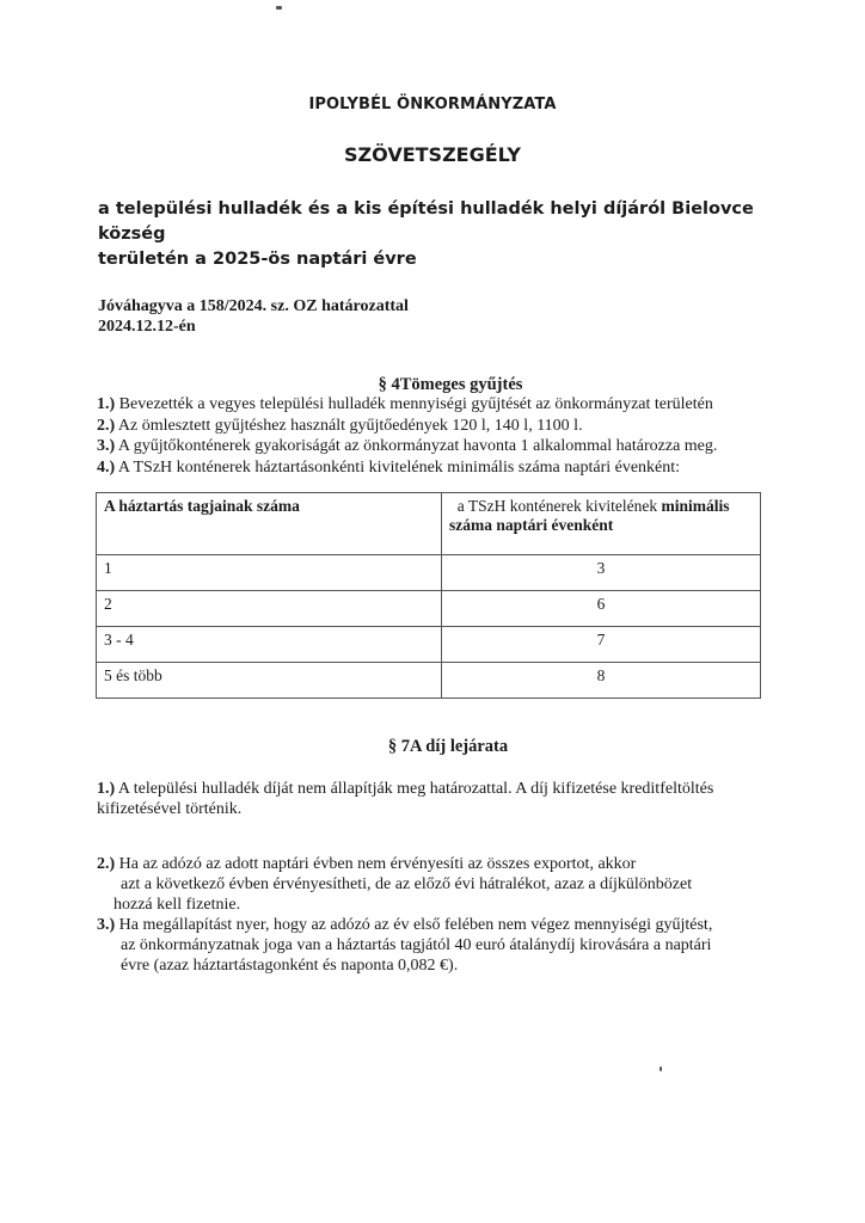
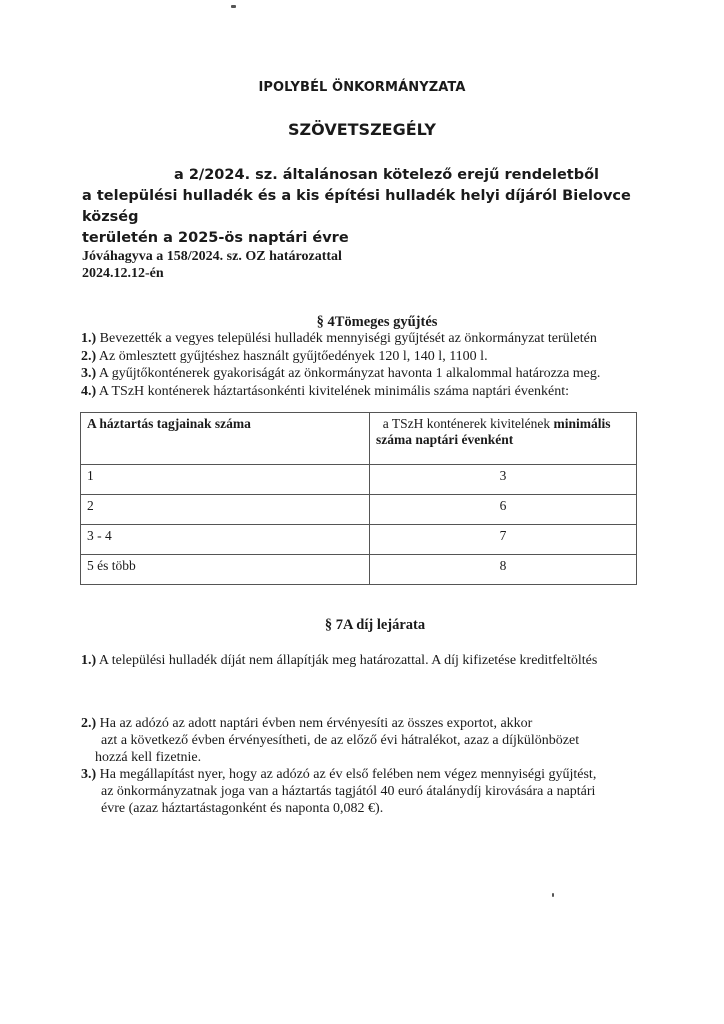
  IPOLYBÉL ÖNKORMÁNYZATA
  SZÖVETSZEGÉLY
+ a 2/2024. sz. általánosan kötelező erejű rendeletből
  a települési hulladék és a kis építési hulladék helyi díjáról Bielovce község
  területén a 2025-ös naptári évre
  Jóváhagyva a 158/2024. sz. OZ határozattal
  2024.12.12-én
  § 4Tömeges gyűjtés
  1.) Bevezették a vegyes települési hulladék mennyiségi gyűjtését az önkormányzat területén
  2.) Az ömlesztett gyűjtéshez használt gyűjtőedények 120 l, 140 l, 1100 l.
  3.) A gyűjtőkonténerek gyakoriságát az önkormányzat havonta 1 alkalommal határozza meg.
  4.) A TSzH konténerek háztartásonkénti kivitelének minimális száma naptári évenként:
  A háztartás tagjainak száma	a TSzH konténerek kivitelének minimálisszáma naptári évenként
  1	3
  2	6
  3 - 4	7
  5 és több	8
  § 7A díj lejárata
  1.) A települési hulladék díját nem állapítják meg határozattal. A díj kifizetése kreditfeltöltés
- kifizetésével történik.
  2.) Ha az adózó az adott naptári évben nem érvényesíti az összes exportot, akkor
  azt a következő évben érvényesítheti, de az előző évi hátralékot, azaz a díjkülönbözet
  hozzá kell fizetnie.
  3.) Ha megállapítást nyer, hogy az adózó az év első felében nem végez mennyiségi gyűjtést,
  az önkormányzatnak joga van a háztartás tagjától 40 euró átalánydíj kirovására a naptári
  évre (azaz háztartástagonként és naponta 0,082 €).
